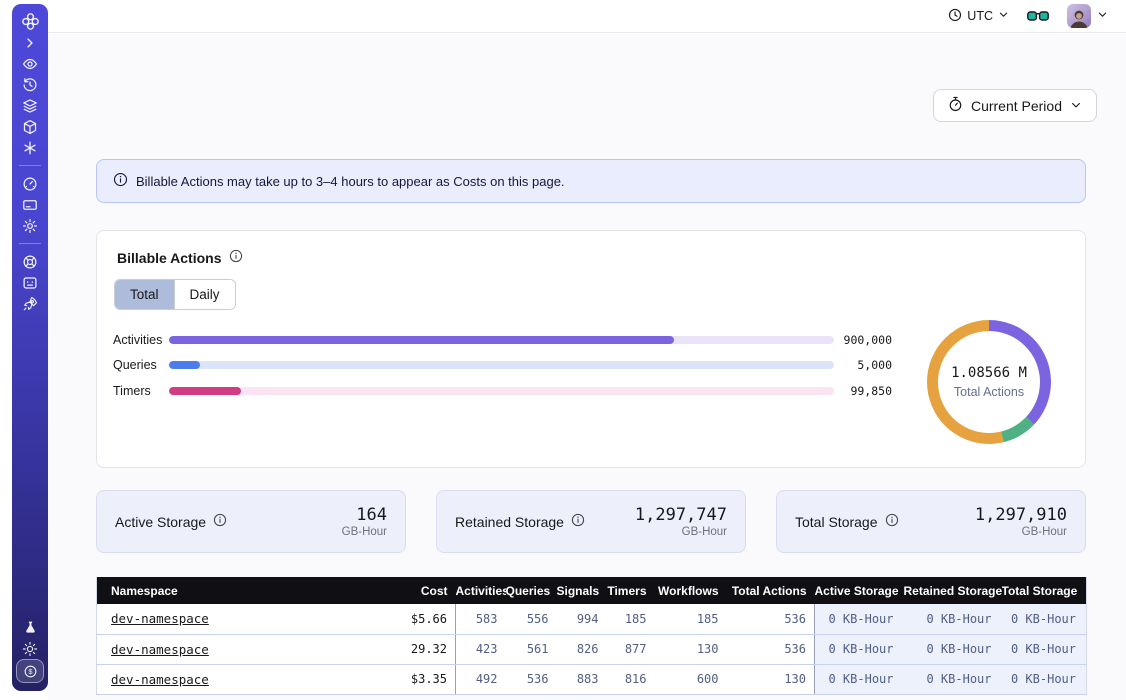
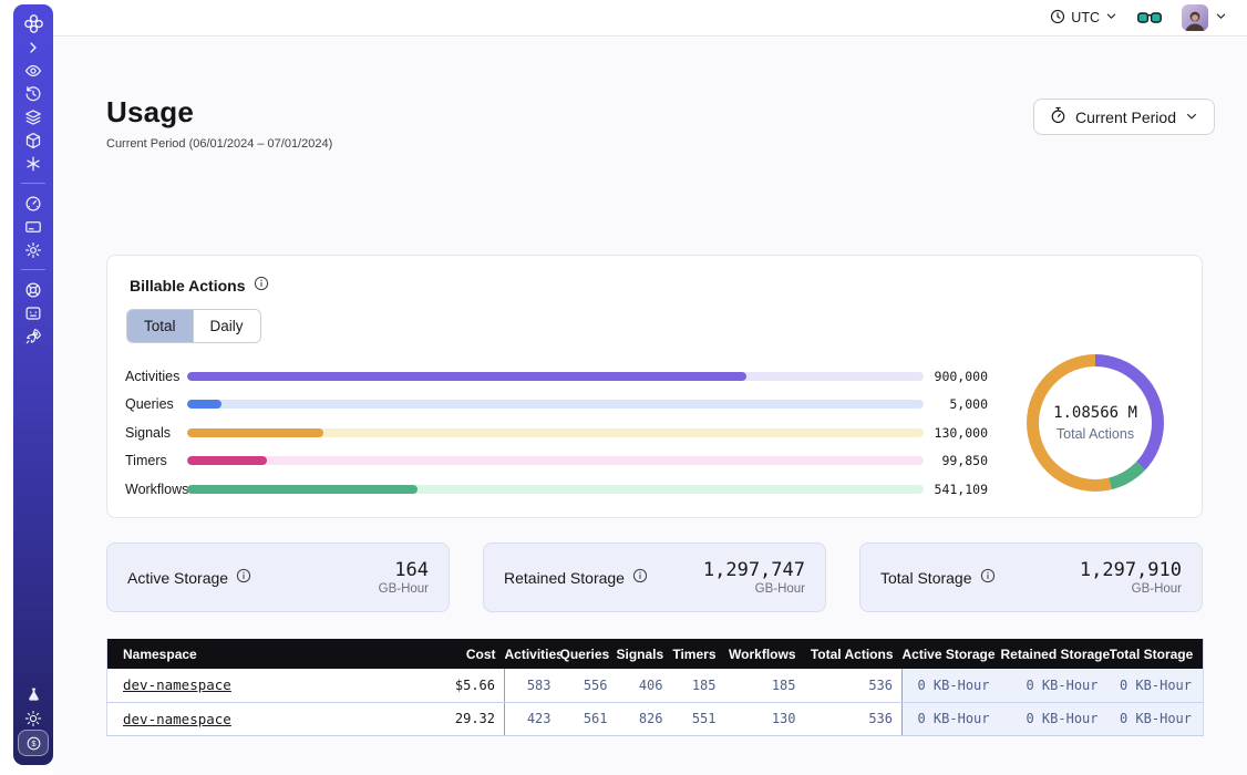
  $
  UTC
+ Usage
+ Current Period (06/01/2024 – 07/01/2024)
  Current Period
- Billable Actions may take up to 3–4 hours to appear as Costs on this page.
  Billable Actions
  Total
  Daily
  Activities
  900,000
  Queries
  5,000
+ Signals
+ 130,000
  Timers
  99,850
+ Workflows
+ 541,109
  1.08566 M
  Total Actions
  Active Storage
  164
  GB-Hour
  Retained Storage
  1,297,747
  GB-Hour
  Total Storage
  1,297,910
  GB-Hour
  Namespace	Cost	Activitie	Queries	Signals	Timers	Workflows	Total Actions	Active Storage	Retained Storage	Total Storage
- dev-namespace	$5.66	583	556	994	185	185	536	0 KB-Hour	0 KB-Hour	0 KB-Hour
+ dev-namespace	$5.66	583	556	406	185	185	536	0 KB-Hour	0 KB-Hour	0 KB-Hour
- dev-namespace	29.32	423	561	826	877	130	536	0 KB-Hour	0 KB-Hour	0 KB-Hour
+ dev-namespace	29.32	423	561	826	551	130	536	0 KB-Hour	0 KB-Hour	0 KB-Hour
- dev-namespace	$3.35	492	536	883	816	600	130	0 KB-Hour	0 KB-Hour	0 KB-Hour
